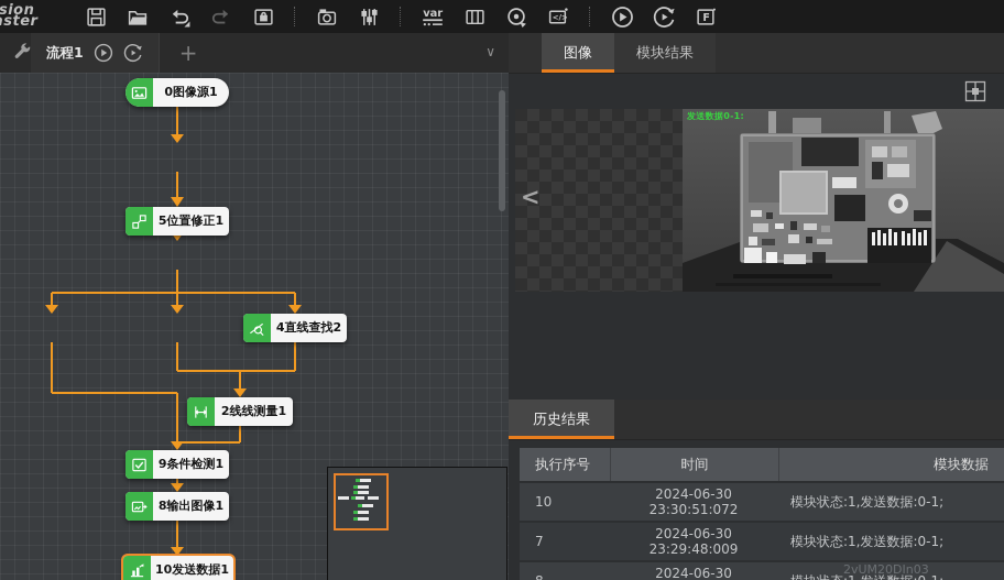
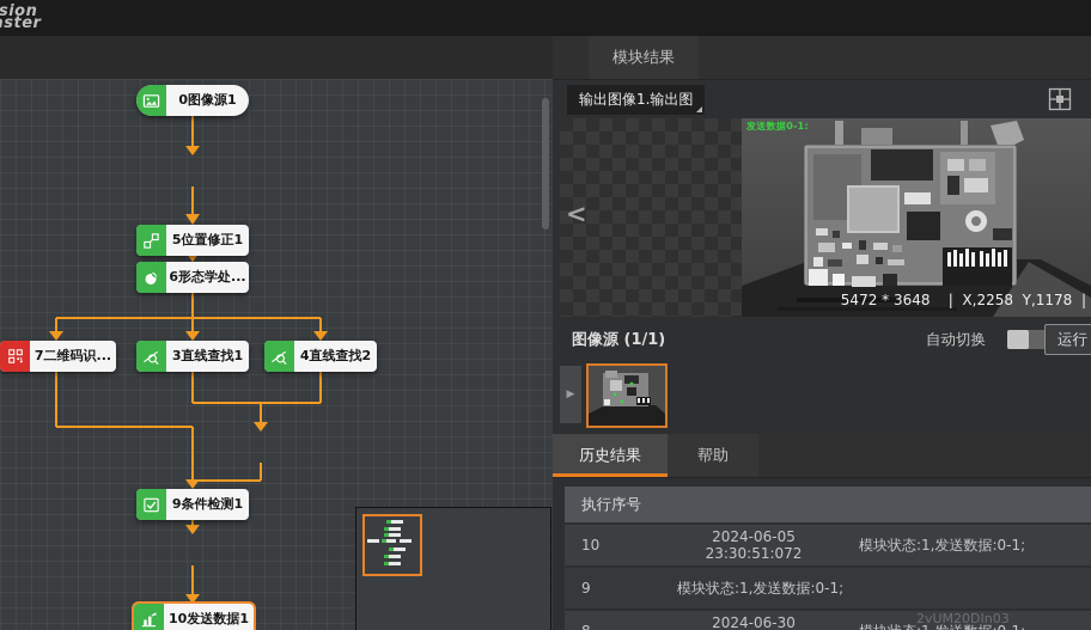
  sion
  ster
- var
- </>
- F
- 流程1
- +
- ∨
  0图像源1
  5位置修正1
+ 6形态学处...
+ 7二维码识...
+ 3直线查找1
  4直线查找2
- 2线线测量1
  9条件检测1
- 8输出图像1
  10发送数据1
- 图像
  模块结果
+ 输出图像1.输出图
  发送数据0-1:
  <
+ 5472 * 3648 | X,2258 Y,1178 |
+ 图像源 (1/1)
+ 自动切换
+ 运行
+ ▶
  历史结果
+ 帮助
  执行序号
- 时间
- 模块数据
  10
- 2024-06-30 23:30:51:072
+ 2024-06-05 23:30:51:072
  模块状态:1,发送数据:0-1;
- 7
+ 9
- 2024-06-30 23:29:48:009
  模块状态:1,发送数据:0-1;
  2vUM20DIn03
